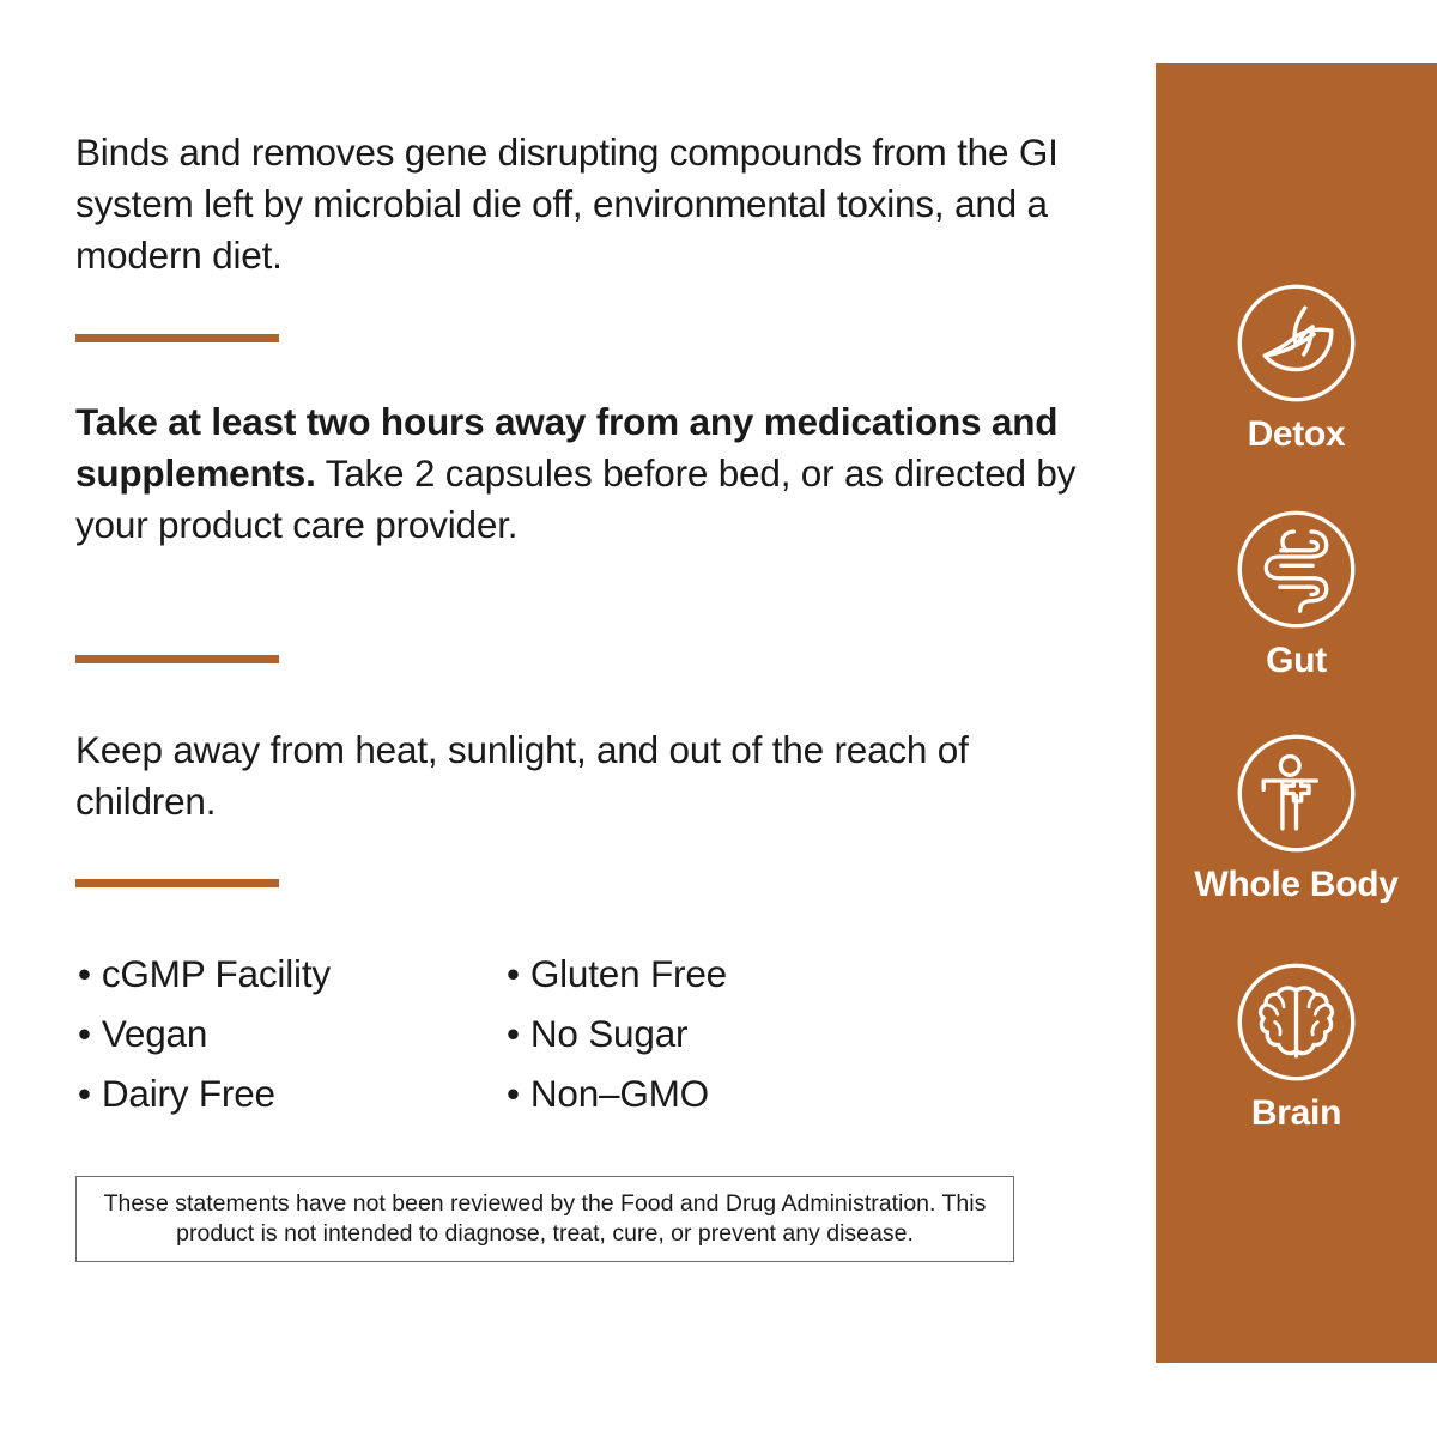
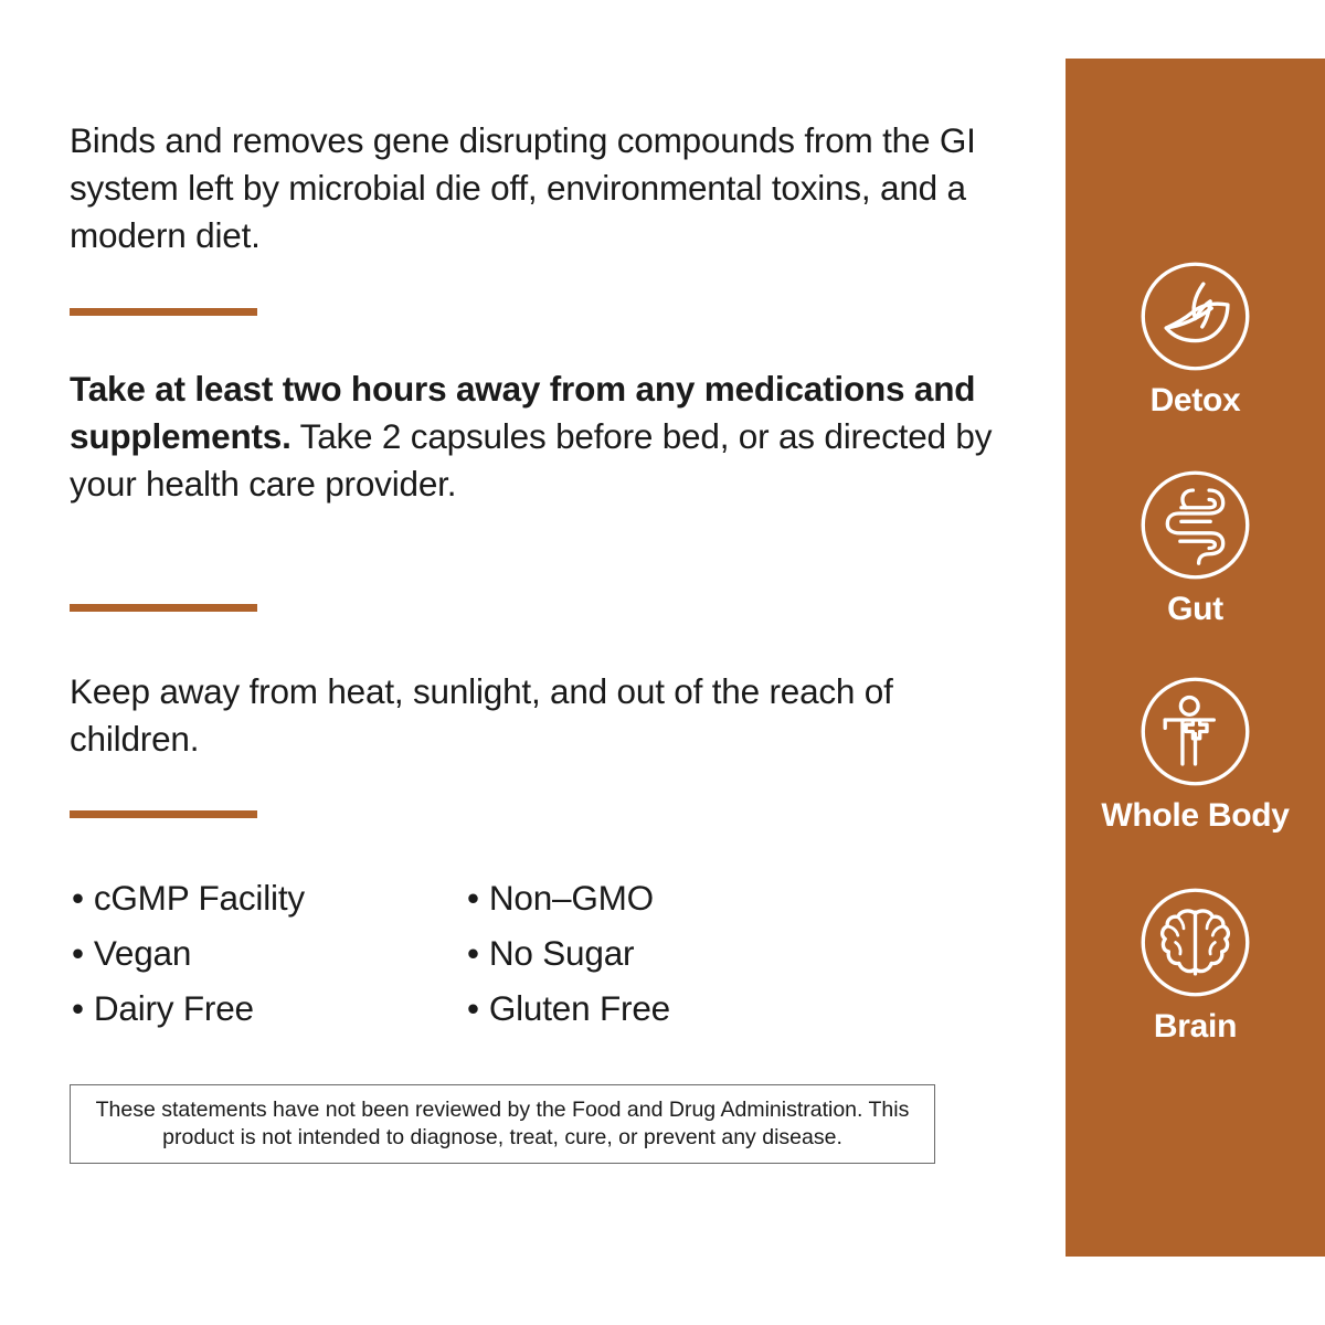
  Binds and removes gene disrupting compounds from the GI system left by microbial die off, environmental toxins, and a modern diet.
- Take at least two hours away from any medications and supplements. Take 2 capsules before bed, or as directed by your product care provider.
+ Take at least two hours away from any medications and supplements. Take 2 capsules before bed, or as directed by your health care provider.
  Keep away from heat, sunlight, and out of the reach of children.
  • cGMP Facility
  • Vegan
  • Dairy Free
- • Gluten Free
+ • Non–GMO
  • No Sugar
- • Non–GMO
+ • Gluten Free
  These statements have not been reviewed by the Food and Drug Administration. This product is not intended to diagnose, treat, cure, or prevent any disease.
  Detox
  Gut
  Whole Body
  Brain
